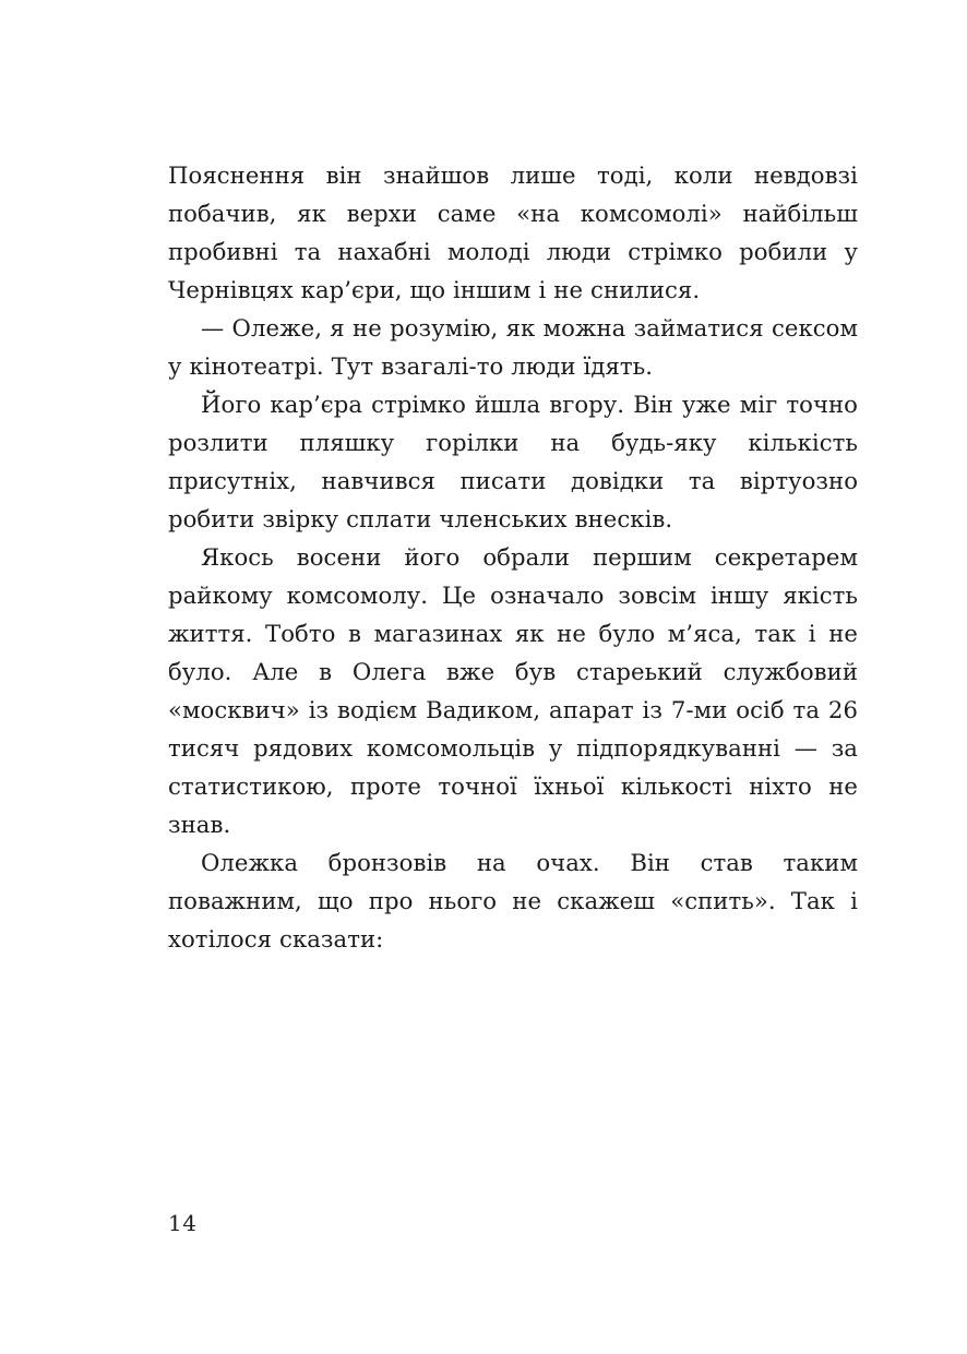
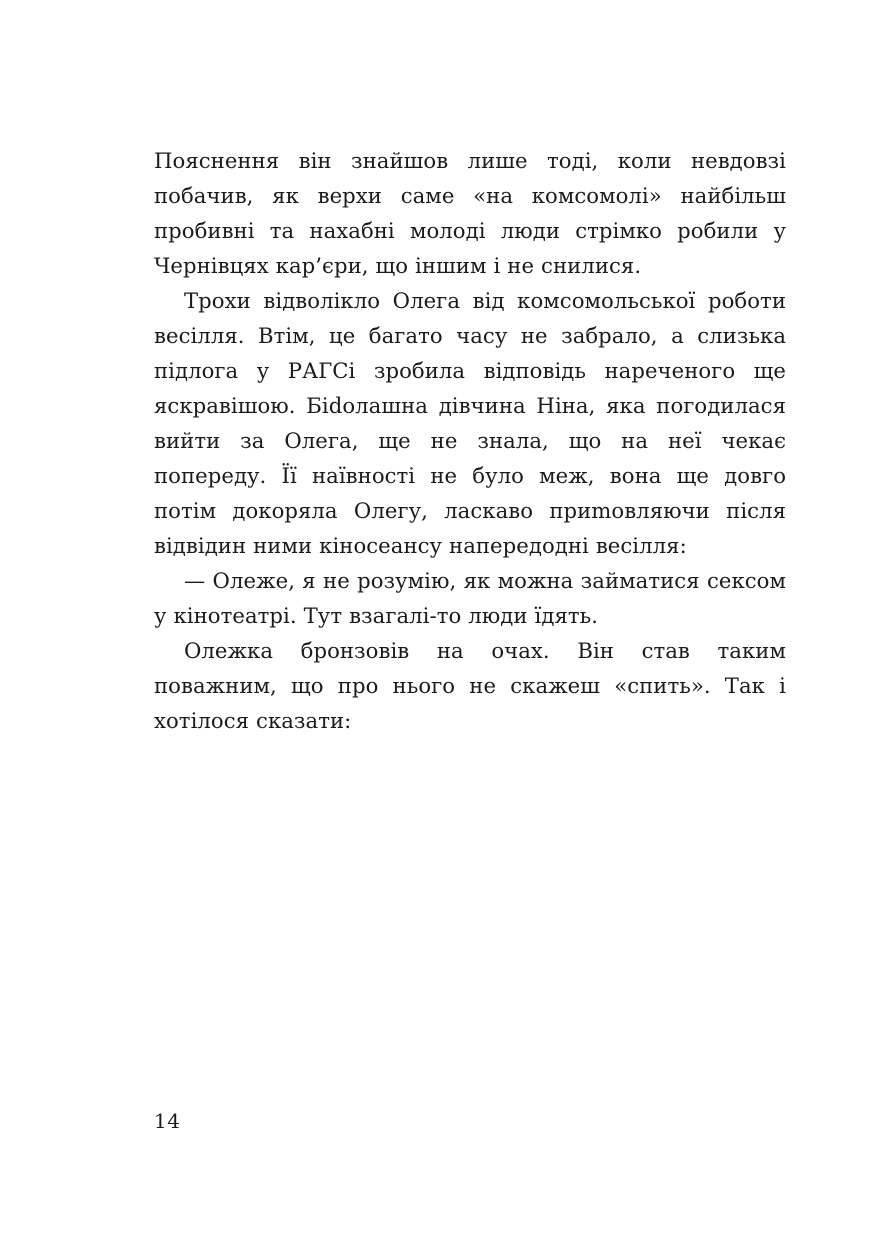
  Пояснення він знайшов лише тоді, коли невдовзі побачив, як верхи саме «на комсомолі» найбільш пробивні та нахаб­ні молоді люди стрімко робили у Чернівцях кар’єри, що іншим і не снилися.
+ Трохи відволікло Олега від комсомольської роботи ве­сілля. Втім, це багато часу не забрало, а слизька підлога у РАГСі зробила відповідь нареченого ще яскравішою. Бі­dолашна дівчина Ніна, яка погодилася вийти за Олега, ще не знала, що на неї чекає попереду. Її наївності не було меж, вона ще довго потім докоряла Олегу, ласкаво при­mовляючи після відвідин ними кіносеансу напередодні весілля:
  — Олеже, я не розумію, як можна займатися сексом у кі­нотеатрі. Тут взагалі-то люди їдять.
- Його кар’єра стрімко йшла вгору. Він уже міг точно роз­лити пляшку горілки на будь-яку кількість присутніх, на­вчився писати довідки та віртуозно робити звірку сплати членських внесків.
- Якось восени його обрали першим секретарем райкому комсомолу. Це означало зовсім іншу якість життя. Тобто в магазинах як не було м’яса, так і не було. Але в Олега вже був стареький службовий «москвич» із водієм Вади­ком, апарат із 7-ми осіб та 26 тисяч рядових комсомольців у підпорядкуванні — за статистикою, проте точної їхньої кількості ніхто не знав.
  Олежка бронзовів на очах. Він став таким поважним, що про нього не скажеш «спить». Так і хотілося сказати:
  14
